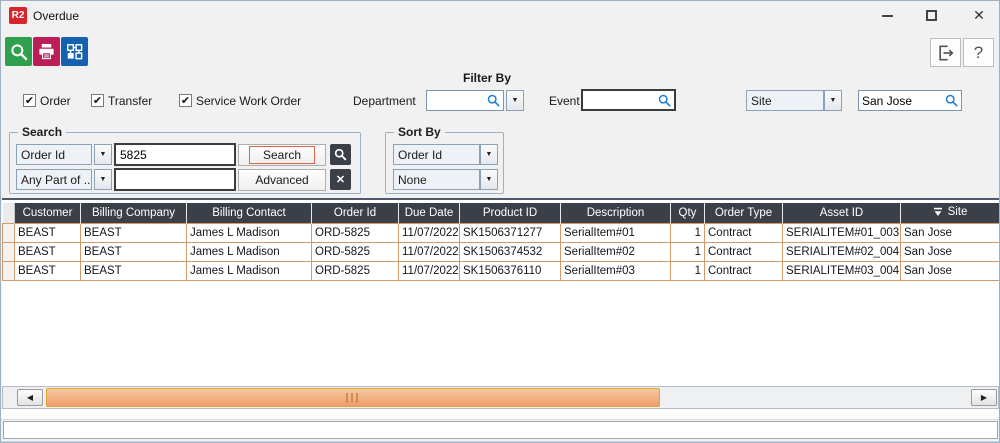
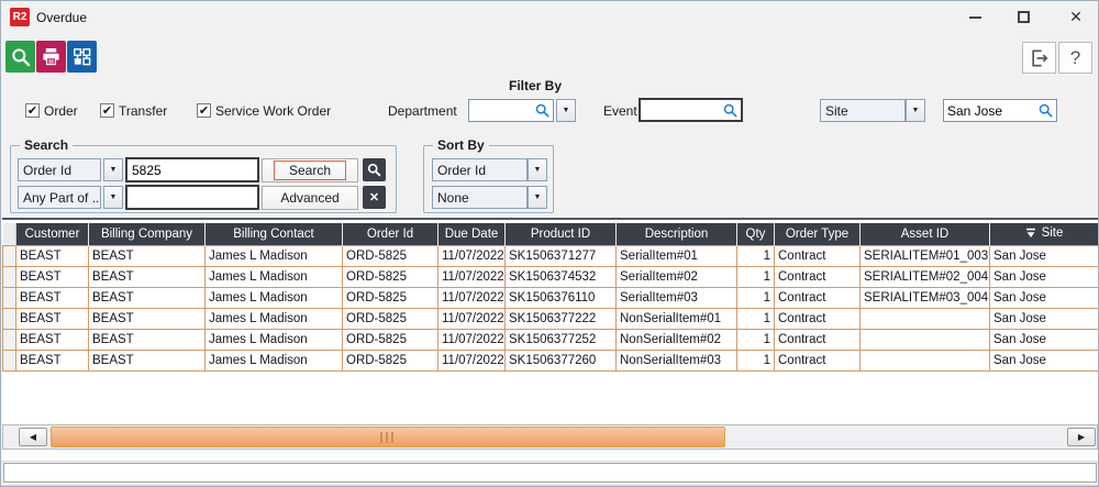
  R2
  Overdue
  ✕
  ?
  ✔
  Order
  ✔
  Transfer
  ✔
  Service Work Order
  Filter By
  Department
  Event
  Site
  San Jose
  Search
  Order Id
  5825
  Search
  Any Part of ..
  Advanced
  ✕
  Sort By
  Order Id
  None
  	Customer	Billing Company	Billing Contact	Order Id	Due Date	Product ID	Description	Qty	Order Type	Asset ID	Site
  	BEAST	BEAST	James L Madison	ORD-5825	11/07/2022	SK1506371277	SerialItem#01	1	Contract	SERIALITEM#01_003	San Jose
  	BEAST	BEAST	James L Madison	ORD-5825	11/07/2022	SK1506374532	SerialItem#02	1	Contract	SERIALITEM#02_004	San Jose
  	BEAST	BEAST	James L Madison	ORD-5825	11/07/2022	SK1506376110	SerialItem#03	1	Contract	SERIALITEM#03_004	San Jose
+ 	BEAST	BEAST	James L Madison	ORD-5825	11/07/2022	SK1506377222	NonSerialItem#01	1	Contract		San Jose
+ 	BEAST	BEAST	James L Madison	ORD-5825	11/07/2022	SK1506377252	NonSerialItem#02	1	Contract		San Jose
+ 	BEAST	BEAST	James L Madison	ORD-5825	11/07/2022	SK1506377260	NonSerialItem#03	1	Contract		San Jose
  ◀
  ▶
